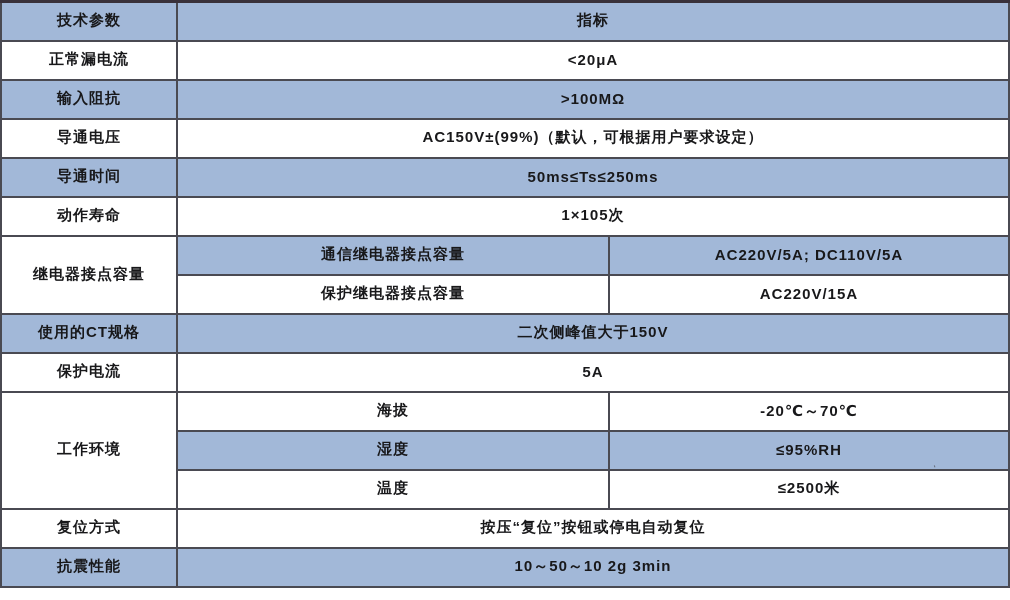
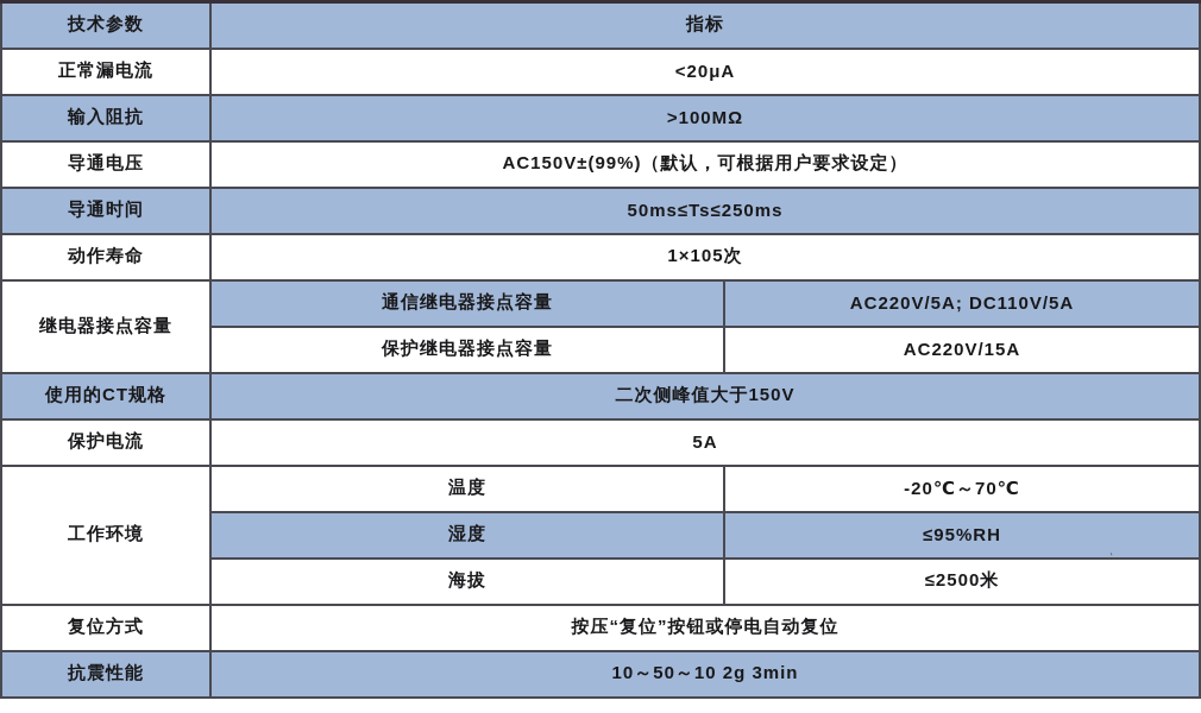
  技术参数	指标
  正常漏电流	<20μA
  输入阻抗	>100MΩ
  导通电压	AC150V±(99%)（默认，可根据用户要求设定）
  导通时间	50ms≤Ts≤250ms
  动作寿命	1×105次
  继电器接点容量	通信继电器接点容量	AC220V/5A; DC110V/5A
  保护继电器接点容量	AC220V/15A
  使用的CT规格	二次侧峰值大于150V
  保护电流	5A
- 工作环境	海拔	-20℃～70℃
+ 工作环境	温度	-20℃～70℃
  湿度	≤95%RH
- 温度	≤2500米
+ 海拔	≤2500米
  复位方式	按压“复位”按钮或停电自动复位
  抗震性能	10～50～10 2g 3min
